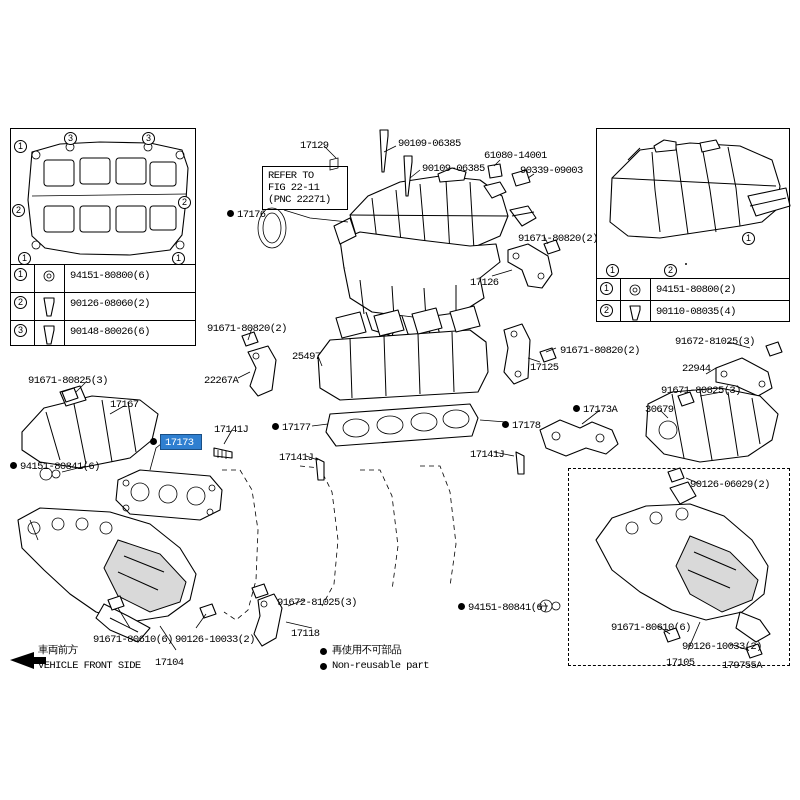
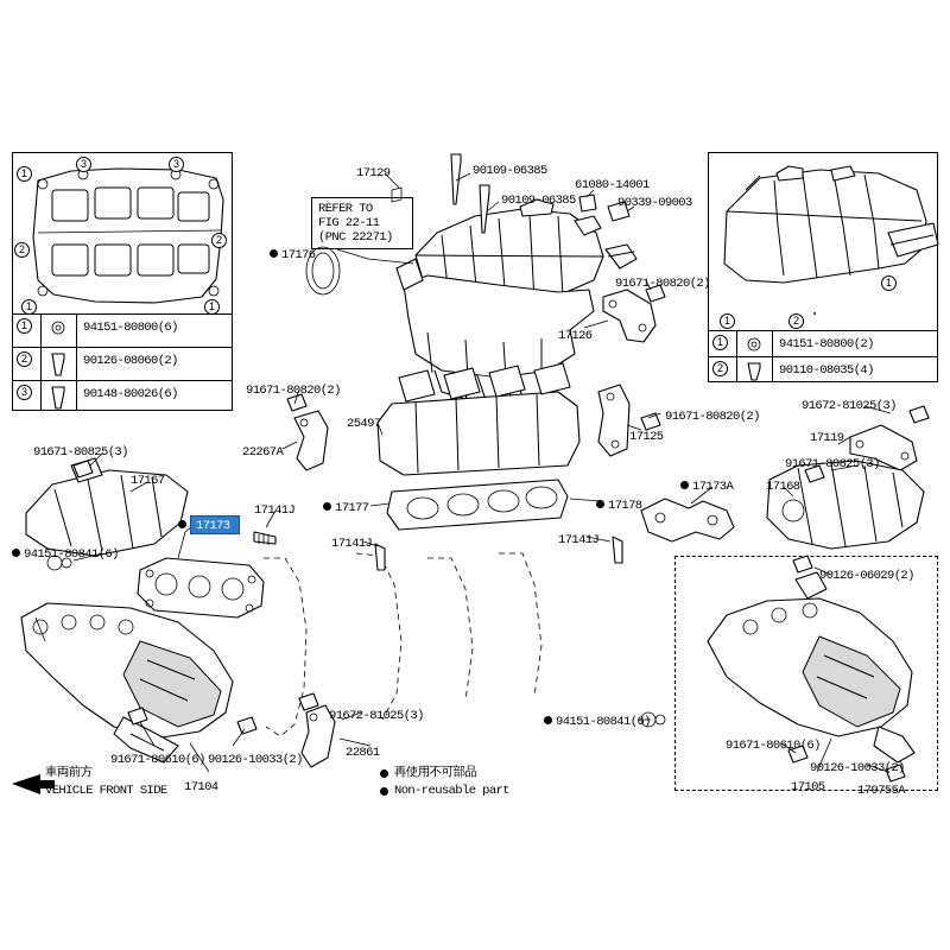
  1
  2
  3
  1
  2
  1
  3
  3
  2
  2
  1
  1
  1
  2
  1
  17173
  REFER TO
  FIG 22-11
  (PNC 22271)
  94151-80800(6)
  90126-08060(2)
  90148-80026(6)
  94151-80800(2)
  90110-08035(4)
  17129
  90109-06385
  90109-06385
  61080-14001
  90339-09003
  17176
  91671-80820(2)
  17126
  91671-80820(2)
  91671-80820(2)
  25497
  22267A
  17125
  91672-81025(3)
- 22944
+ 17119
  91671-80825(3)
  91671-80825(3)
  17167
  17177
  17178
  17173A
- 30679
+ 17168
  17141J
  17141J
  17141J
  94151-80841(6)
  90126-06029(2)
  91672-81025(3)
  94151-80841(6)
- 17118
+ 22861
  91671-80610(6)
  90126-10033(2)
  17104
  91671-80610(6)
  90126-10033(2)
  17105
  再使用不可部品
  Non-reusable part
  車両前方
  VEHICLE FRONT SIDE
  179755A
